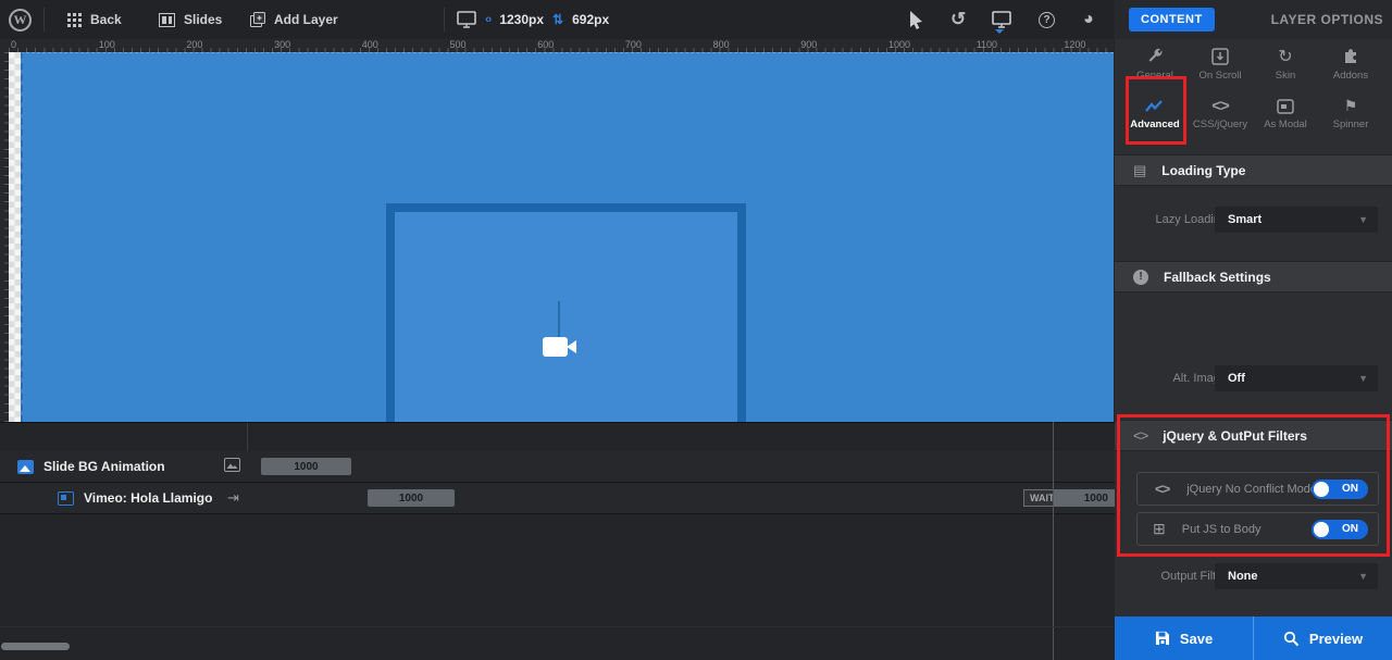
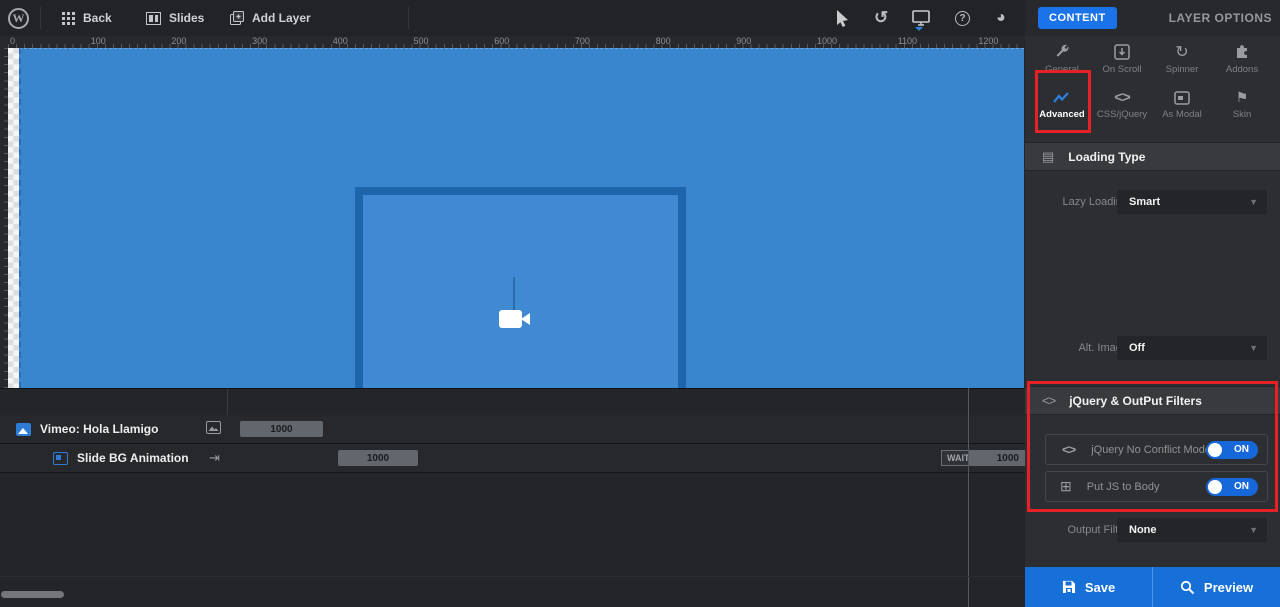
  W
  Back
  Slides
  Add Layer
- ‹›
- 1230px
- ⇅
- 692px
  ↺
  ?
  ◕
  0
  100
  200
  300
  400
  500
  600
  700
  800
  900
  1000
  1100
  1200
- Slide BG Animation
+ Vimeo: Hola Llamigo
  1000
- Vimeo: Hola Llamigo
+ Slide BG Animation
  ⇥
  1000
  WAIT
  1000
  CONTENT
  LAYER OPTIONS
  General
  On Scroll
  ↻
- Skin
+ Spinner
  Addons
  Advanced
  <>
  CSS/jQuery
  As Modal
  ⚑
- Spinner
+ Skin
  ▤
  Loading Type
  Lazy Loadi
  Smart
  ▼
- !
- Fallback Settings
  Alt. Ima
  Off
  ▼
  <>
  jQuery & OutPut Filters
  <>
  jQuery No Conflict Mod
  ON
  ⊞
  Put JS to Body
  ON
  Output Fil
  None
  ▼
  Save
  Preview
